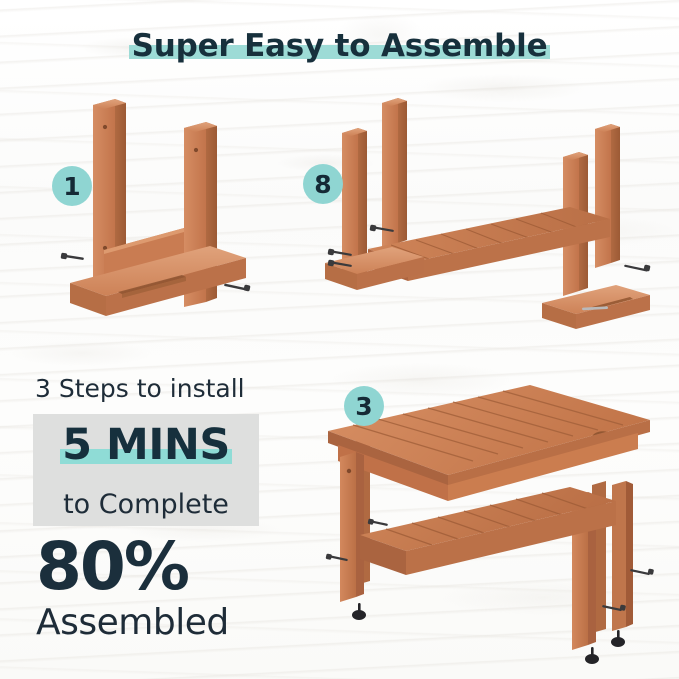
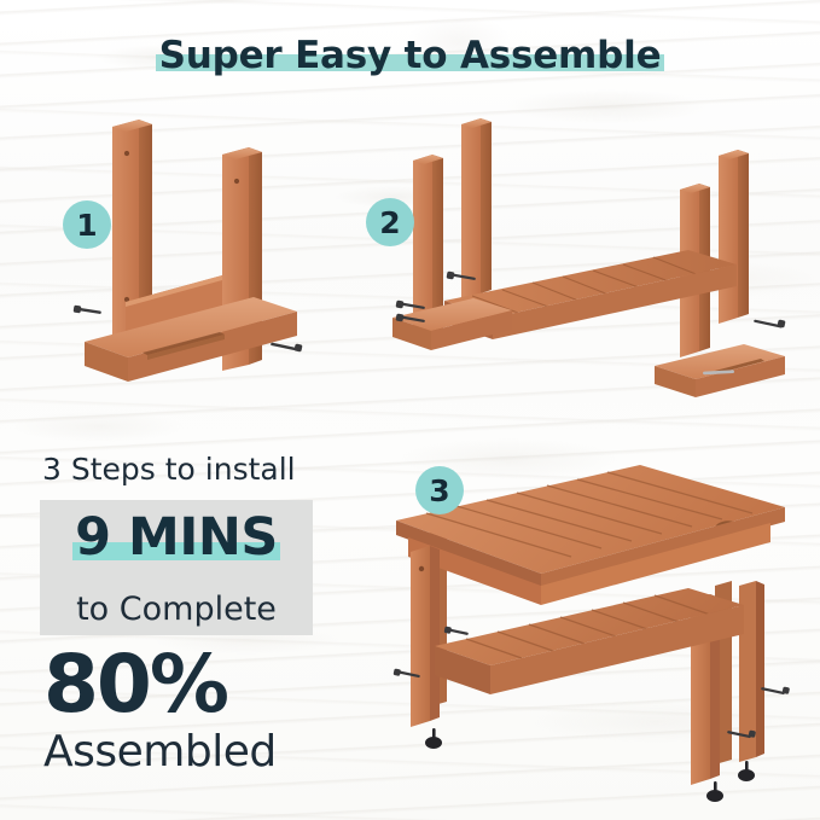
  Super Easy to Assemble
  1
- 8
+ 2
  3
  3 Steps to install
- 5 MINS
+ 9 MINS
  to Complete
  80%
  Assembled
